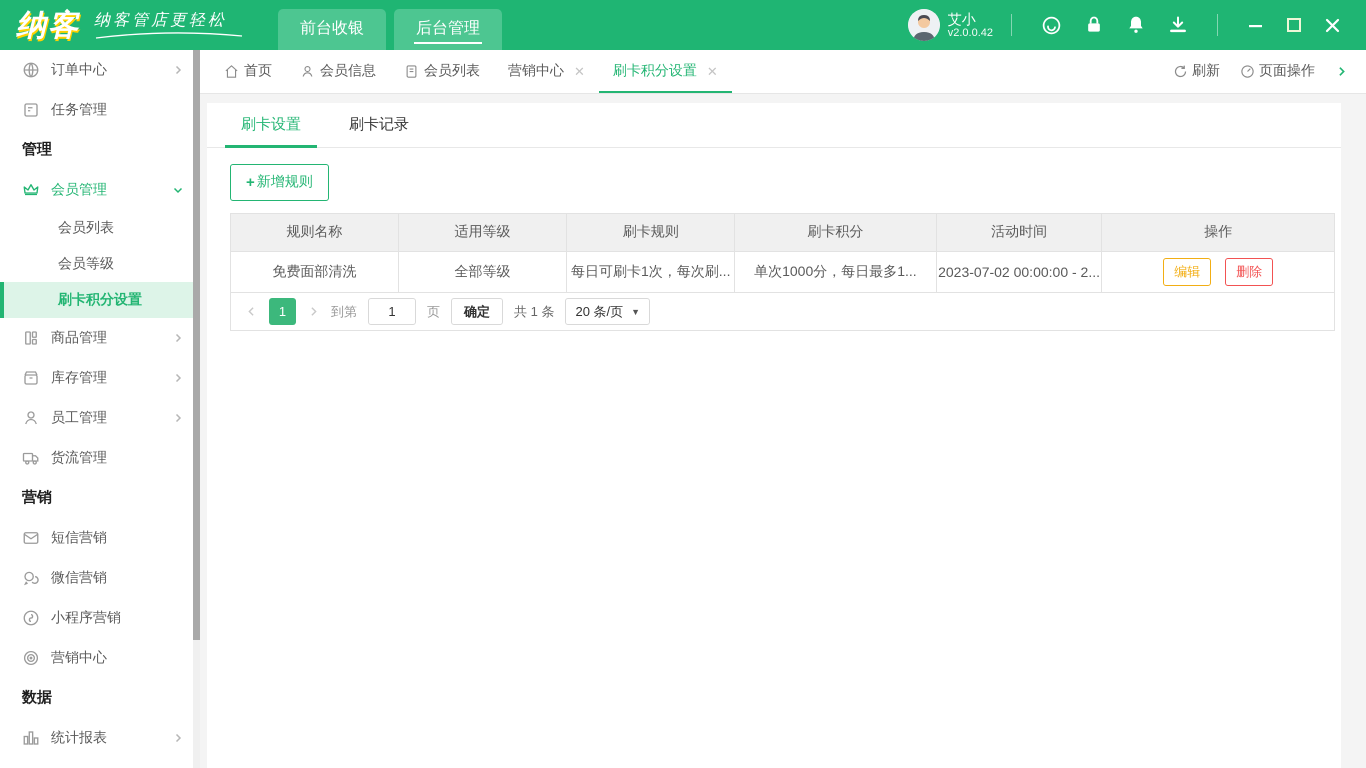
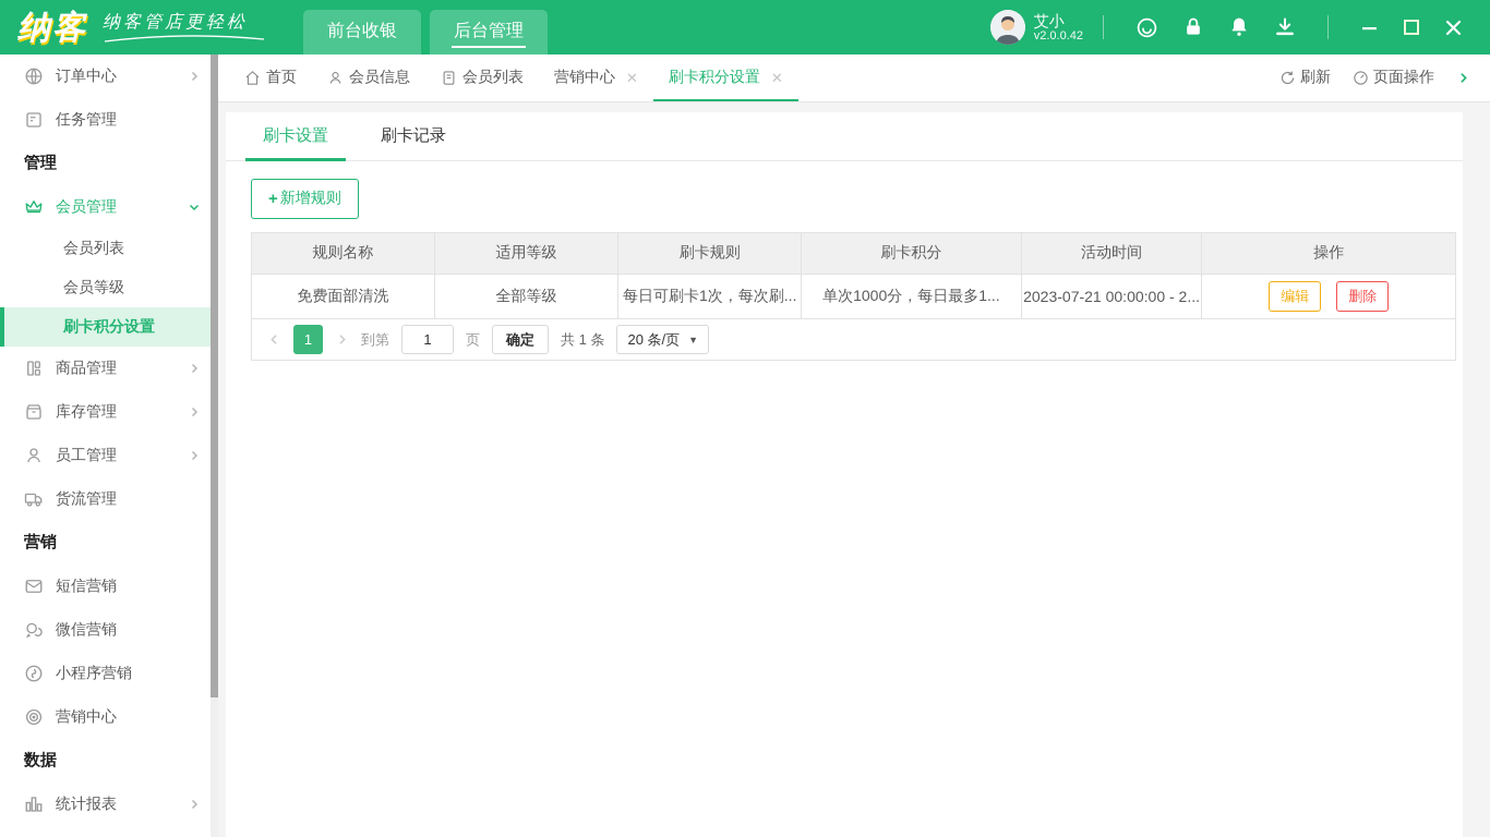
  纳客
  纳客管店更轻松
  前台收银
  后台管理
  艾小
  v2.0.0.42
  订单中心
  任务管理
  管理
  会员管理
  会员列表
  会员等级
  刷卡积分设置
  商品管理
  库存管理
  员工管理
  货流管理
  营销
  短信营销
  微信营销
  小程序营销
  营销中心
  数据
  统计报表
  首页
  会员信息
  会员列表
  营销中心
  ✕
  刷卡积分设置
  ✕
  刷新
  页面操作
  刷卡设置
  刷卡记录
  +
  新增规则
  规则名称
  适用等级
  刷卡规则
  刷卡积分
  活动时间
  操作
  免费面部清洗
  全部等级
  每日可刷卡1次，每次刷...
  单次1000分，每日最多1...
- 2023-07-02 00:00:00 - 2...
+ 2023-07-21 00:00:00 - 2...
  编辑
  删除
  1
  到第
  1
  页
  确定
  共 1 条
  20 条/页
  ▼
